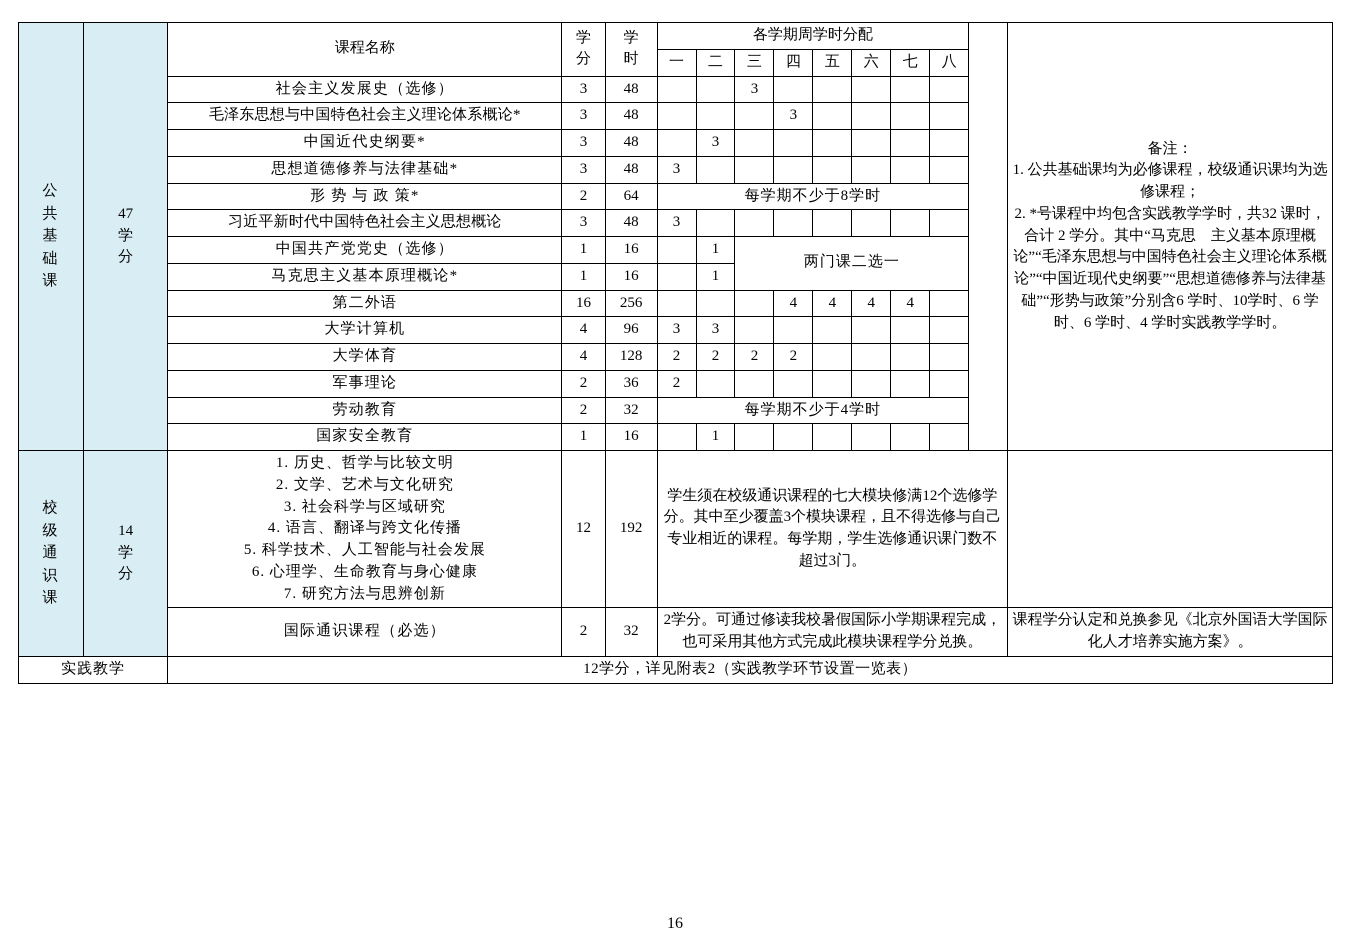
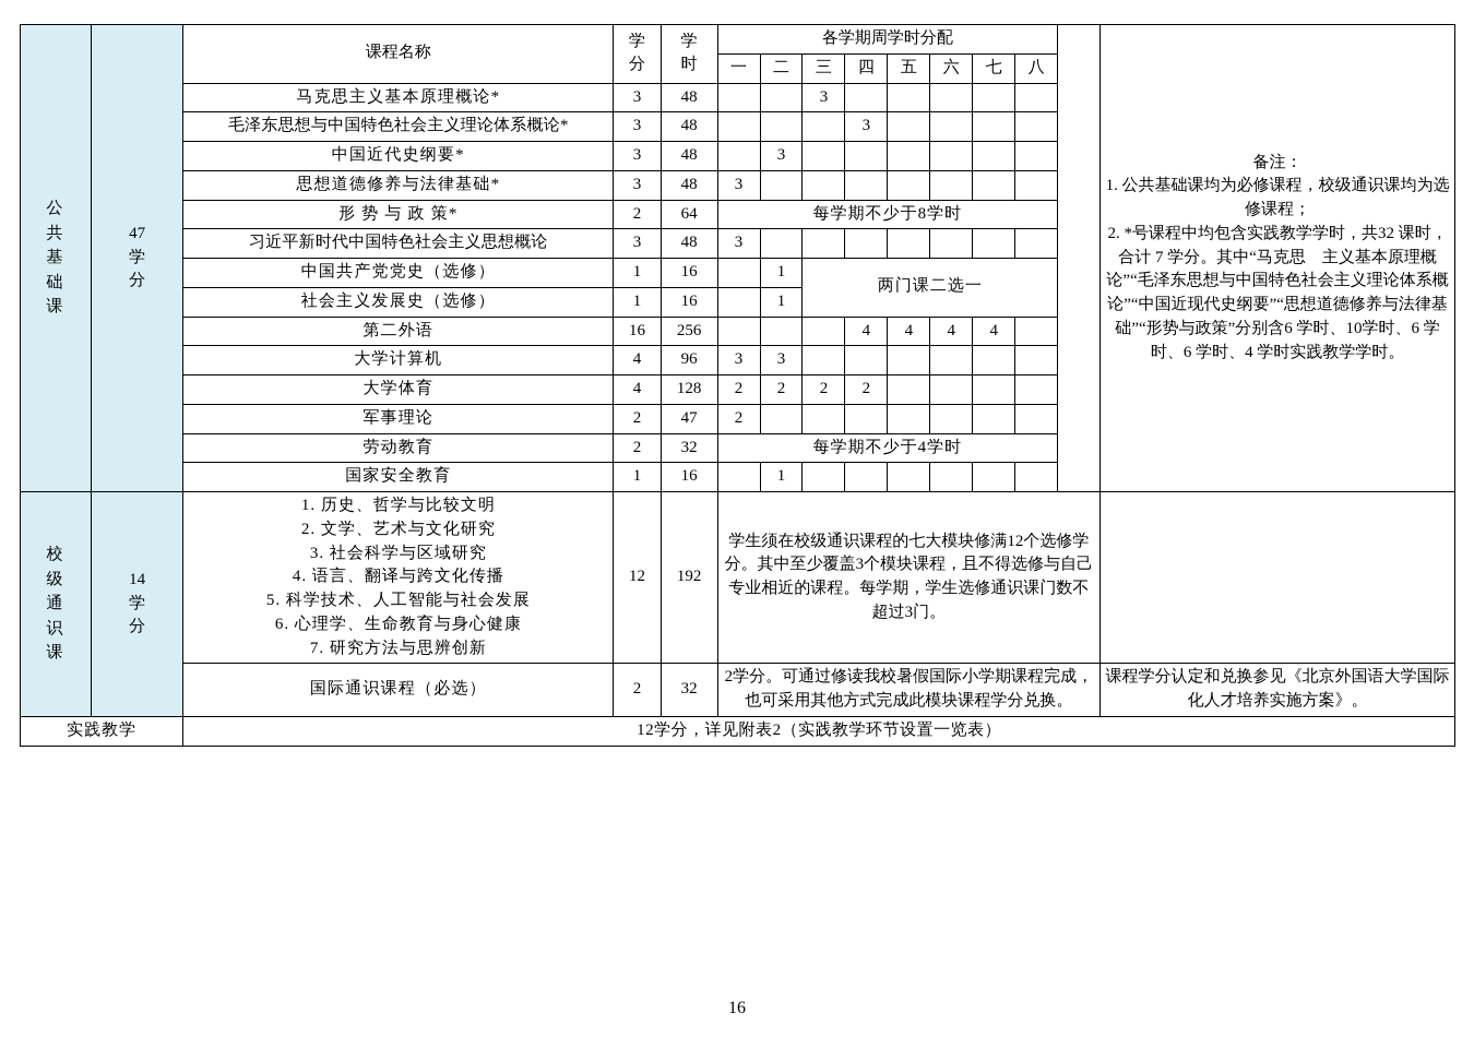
- 公 共 基 础 课	47 学 分	课程名称	学 分	学 时	各学期周学时分配		备注： 1. 公共基础课均为必修课程，校级通识课均为选修课程； 2. *号课程中均包含实践教学学时，共32 课时，合计 2 学分。其中“马克思 主义基本原理概论”“毛泽东思想与中国特色社会主义理论体系概论”“中国近现代史纲要”“思想道德修养与法律基础”“形势与政策”分别含6 学时、10学时、6 学时、6 学时、4 学时实践教学学时。
+ 公 共 基 础 课	47 学 分	课程名称	学 分	学 时	各学期周学时分配		备注： 1. 公共基础课均为必修课程，校级通识课均为选修课程； 2. *号课程中均包含实践教学学时，共32 课时，合计 7 学分。其中“马克思 主义基本原理概论”“毛泽东思想与中国特色社会主义理论体系概论”“中国近现代史纲要”“思想道德修养与法律基础”“形势与政策”分别含6 学时、10学时、6 学时、6 学时、4 学时实践教学学时。
  一	二	三	四	五	六	七	八
- 社会主义发展史（选修）	3	48			3
+ 马克思主义基本原理概论*	3	48			3
  毛泽东思想与中国特色社会主义理论体系概论*	3	48				3
  中国近代史纲要*	3	48		3
  思想道德修养与法律基础*	3	48	3
  形 势 与 政 策*	2	64	每学期不少于8学时
  习近平新时代中国特色社会主义思想概论	3	48	3
  中国共产党党史（选修）	1	16		1	两门课二选一
- 马克思主义基本原理概论*	1	16		1
+ 社会主义发展史（选修）	1	16		1
  第二外语	16	256				4	4	4	4
  大学计算机	4	96	3	3
  大学体育	4	128	2	2	2	2
- 军事理论	2	36	2
+ 军事理论	2	47	2
  劳动教育	2	32	每学期不少于4学时
  国家安全教育	1	16		1
  校 级 通 识 课	14 学 分	1. 历史、哲学与比较文明 2. 文学、艺术与文化研究 3. 社会科学与区域研究 4. 语言、翻译与跨文化传播 5. 科学技术、人工智能与社会发展 6. 心理学、生命教育与身心健康 7. 研究方法与思辨创新	12	192	学生须在校级通识课程的七大模块修满12个选修学分。其中至少覆盖3个模块课程，且不得选修与自己专业相近的课程。每学期，学生选修通识课门数不超过3门。
  国际通识课程（必选）	2	32	2学分。可通过修读我校暑假国际小学期课程完成，也可采用其他方式完成此模块课程学分兑换。	课程学分认定和兑换参见《北京外国语大学国际化人才培养实施方案》。
  实践教学	12学分，详见附表2（实践教学环节设置一览表）
  16
